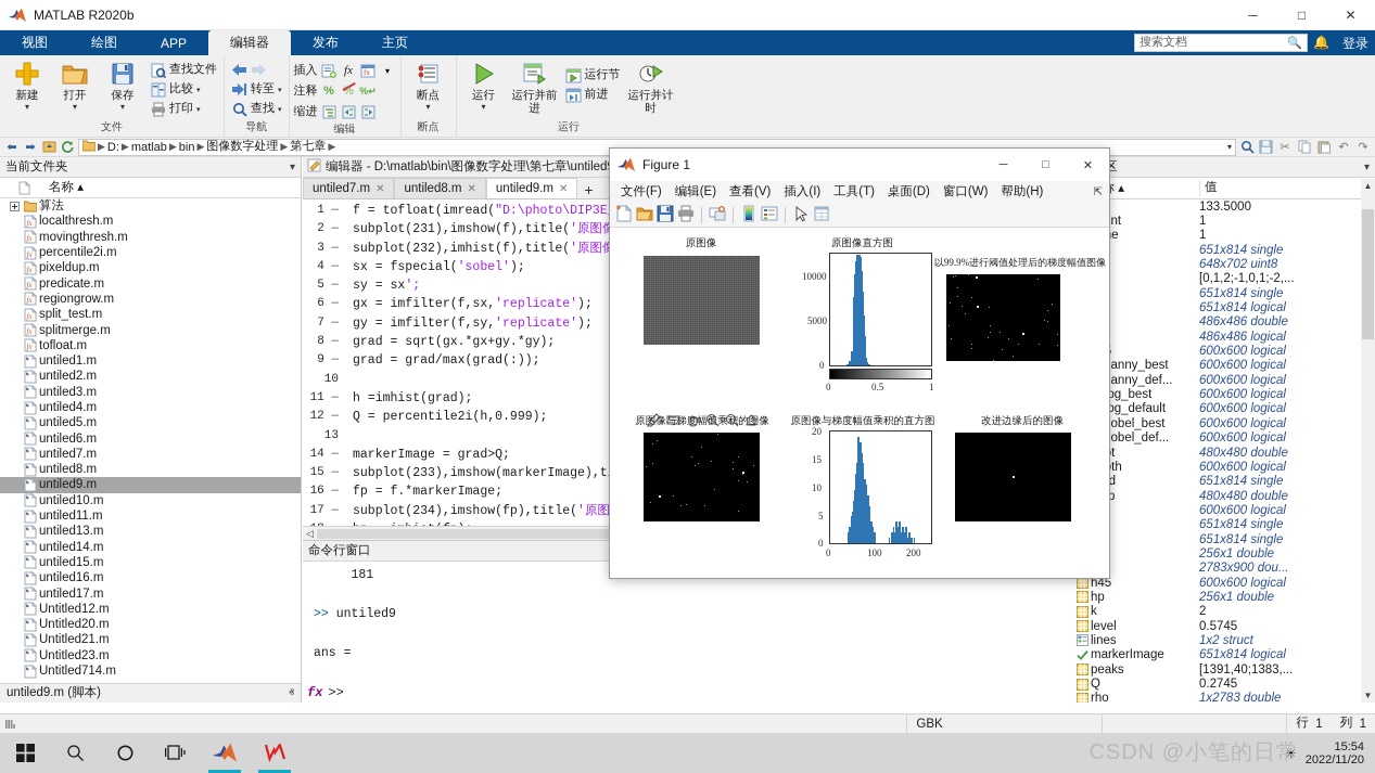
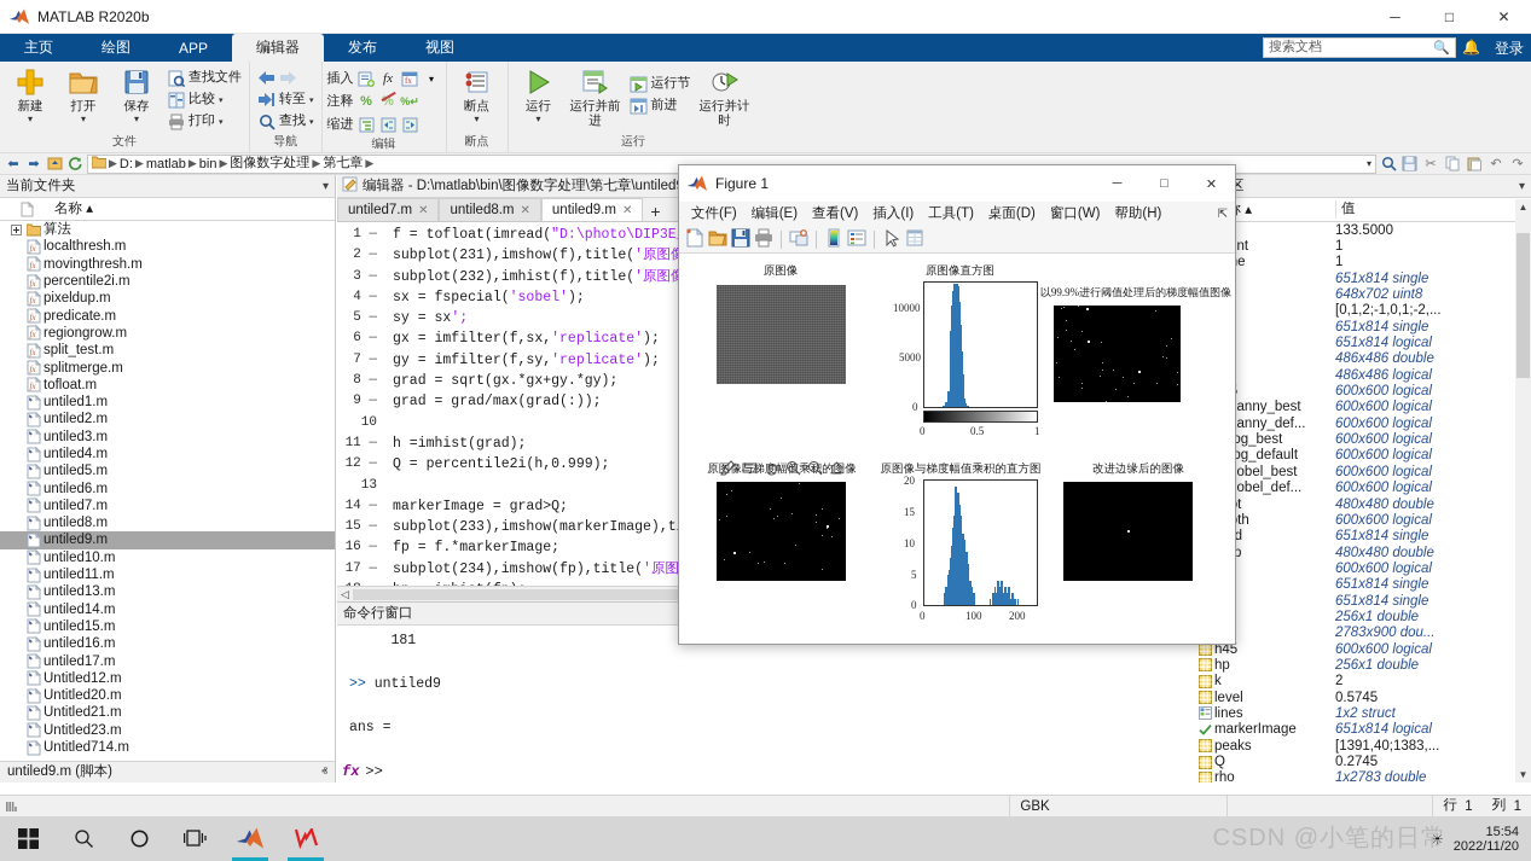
  MATLAB R2020b
  ─
  □
  ✕
- 视图
+ 主页
  绘图
  APP
  编辑器
  发布
- 主页
+ 视图
  搜索文档
  🔍
  🔔
  登录
  新建
  ▾
  打开
  ▾
  保存
  ▾
  查找文件
  比较
  打印
  文件
  转至
  查找
  导航
  插入
  fx
  fx
  ▾
  注释
  %
  %
  %↵
  缩进
  编辑
  断点
  ▾
  断点
  运行
  ▾
  运行并前进
  运行节
  前进
  运行并计时
  运行
  ⬅
  ➡
  ▶
  D:
  ▶
  matlab
  ▶
  bin
  ▶
  图像数字处理
  ▶
  第七章
  ▶
  ▾
  ✂
  ↶
  ↷
  当前文件夹
  ▾
  名称 ▴
  算法
  fx
  localthresh.m
  fx
  movingthresh.m
  fx
  percentile2i.m
  fx
  pixeldup.m
  fx
  predicate.m
  fx
  regiongrow.m
  fx
  split_test.m
  fx
  splitmerge.m
  fx
  tofloat.m
  untiled1.m
  untiled2.m
  untiled3.m
  untiled4.m
  untiled5.m
  untiled6.m
  untiled7.m
  untiled8.m
  untiled9.m
  untiled10.m
  untiled11.m
  untiled13.m
  untiled14.m
  untiled15.m
  untiled16.m
  untiled17.m
  Untitled12.m
  Untitled20.m
  Untitled21.m
  Untitled23.m
  Untitled714.m
  untiled9.m (脚本)
  ⱏ
  编辑器 - D:\matlab\bin\图像数字处理\第七章\untiled
  untiled7.m
  ✕
  untiled8.m
  ✕
  untiled9.m
  ✕
  +
  1 —
  2 —
  3 —
  4 —
  5 —
  6 —
  7 —
  8 —
  9 —
  10
  11 —
  12 —
  13
  14 —
  15 —
  16 —
  17 —
  f = tofloat(imread("D:\photo\DIP3E
  subplot(231),imshow(f),title('原图
  subplot(232),imhist(f),title('原图
  sx = fspecial('sobel');
  sy = sx';
  gx = imfilter(f,sx,'replicate');
  gy = imfilter(f,sy,'replicate');
  grad = sqrt(gx.*gx+gy.*gy);
  grad = grad/max(grad(:));
  h =imhist(grad);
  Q = percentile2i(h,0.999);
  markerImage = grad>Q;
  subplot(233),imshow(markerImage),t
  fp = f.*markerImage;
  subplot(234),imshow(fp),title('原图
  ◁
  命令行窗口
  181
  >> untiled9
  ans =
  fx
  >>
  ▾
  值
  133.5000
  1
  1
  651x814 single
  648x702 uint8
  [0,1,2;-1,0,1;-2,...
  651x814 single
  651x814 logical
  486x486 double
  486x486 logical
  600x600 logical
  anny_best
  600x600 logical
  anny_def...
  600x600 logical
  og_best
  600x600 logical
  og_default
  600x600 logical
  obel_best
  600x600 logical
  obel_def...
  600x600 logical
  480x480 double
  600x600 logical
  651x814 single
  480x480 double
  600x600 logical
  651x814 single
  651x814 single
  256x1 double
  2783x900 dou...
  h45
  600x600 logical
  hp
  256x1 double
  k
  2
  level
  0.5745
  lines
  1x2 struct
  markerImage
  651x814 logical
  peaks
  [1391,40;1383,...
  Q
  0.2745
  rho
  1x2783 double
  ▲
  ▼
  GBK
  行
  1
  列
  1
  Figure 1
  ─
  □
  ✕
  文件(F)
  编辑(E)
  查看(V)
  插入(I)
  工具(T)
  桌面(D)
  窗口(W)
  帮助(H)
  ⇱
  原图像
  原图像直方图
  10000
  5000
  0
  0
  0.5
  1
  以99.9%进行阈值处理后的梯度幅值图像
  原像与梯度幅值乘积的图像
  原图像与梯度幅值乘积的直方图
  20
  15
  10
  5
  0
  0
  100
  200
  改进边缘后的图像
  ☀
  15:54
  2022/11/20
  CSDN @小笔的日常
